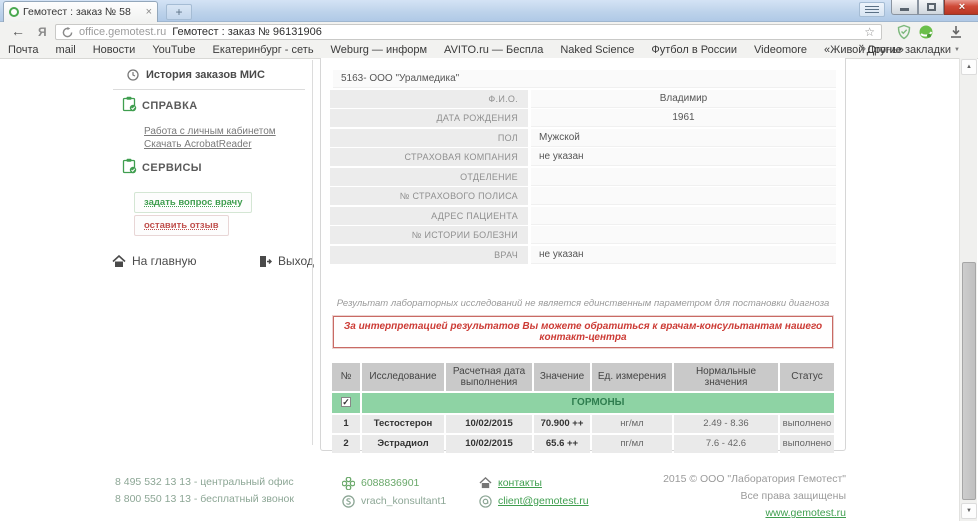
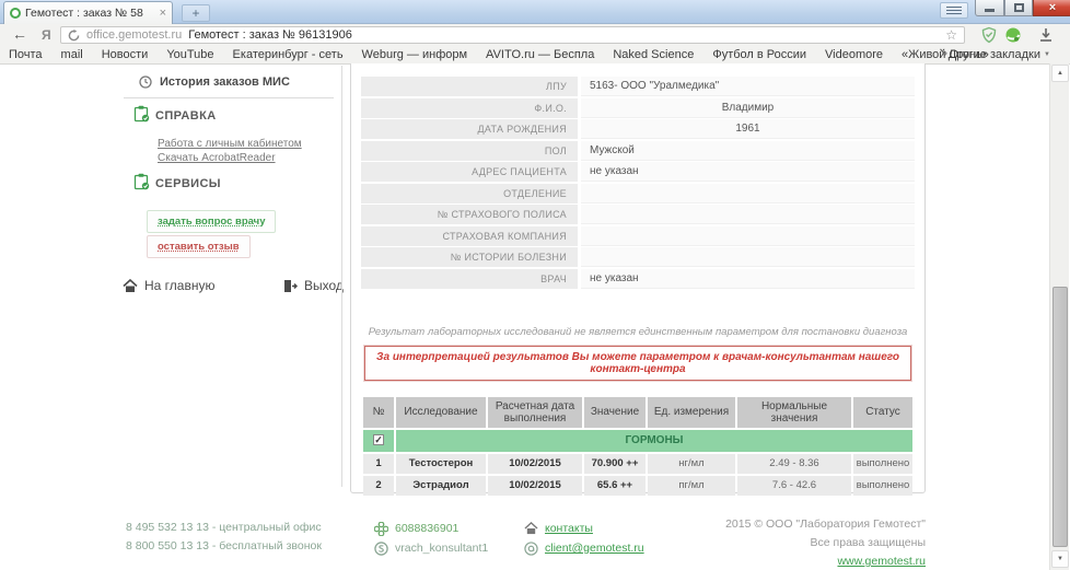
  Гемотест : заказ № 58
  ×
  +
  ×
  ←
  Я
  office.gemotest.ru
  Гемотест : заказ № 96131906
  ☆
  Почта
  mail
  Новости
  YouTube
  Екатеринбург - сеть
  Weburg — информ
  AVITO.ru — Беспла
  Naked Science
  Футбол в России
  Videomore
  «Живой Огонь»
  »
  Другие закладки
  История заказов МИС
  СПРАВКА
  Работа с личным кабинетом
  Скачать AcrobatReader
  СЕРВИСЫ
  задать вопрос врачу
  оставить отзыв
  На главную
  Выход
+ ЛПУ
  5163- ООО "Уралмедика"
  Ф.И.О.
  Владимир
  ДАТА РОЖДЕНИЯ
  1961
  ПОЛ
  Мужской
- СТРАХОВАЯ КОМПАНИЯ
+ АДРЕС ПАЦИЕНТА
  не указан
  ОТДЕЛЕНИЕ
  № СТРАХОВОГО ПОЛИСА
- АДРЕС ПАЦИЕНТА
+ СТРАХОВАЯ КОМПАНИЯ
  № ИСТОРИИ БОЛЕЗНИ
  ВРАЧ
  не указан
  Результат лабораторных исследований не является единственным параметром для постановки диагноза
- За интерпретацией результатов Вы можете обратиться к врачам-консультантам нашего контакт-центра
+ За интерпретацией результатов Вы можете параметром к врачам-консультантам нашего контакт-центра
  №	Исследование	Расчетная дата выполнения	Значение	Ед. измерения	Нормальные значения	Статус
  ✓	ГОРМОНЫ
  1	Тестостерон	10/02/2015	70.900 ++	нг/мл	2.49 - 8.36	выполнено
  2	Эстрадиол	10/02/2015	65.6 ++	пг/мл	7.6 - 42.6	выполнено
  8 495 532 13 13 - центральный офис
  8 800 550 13 13 - бесплатный звонок
  6088836901
  vrach_konsultant1
  контакты
  client@gemotest.ru
  2015 © ООО "Лаборатория Гемотест"
  Все права защищены
  www.gemotest.ru
